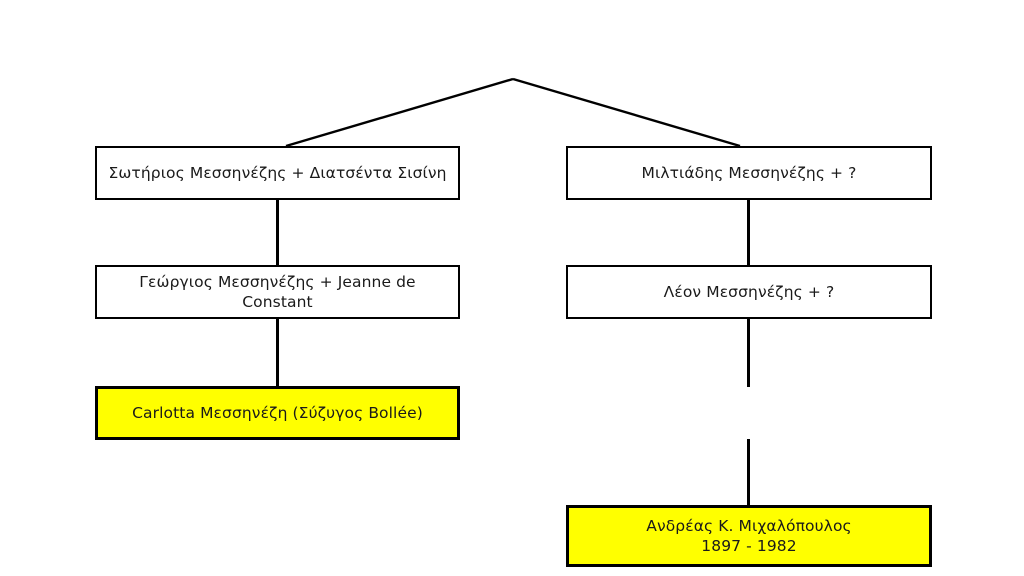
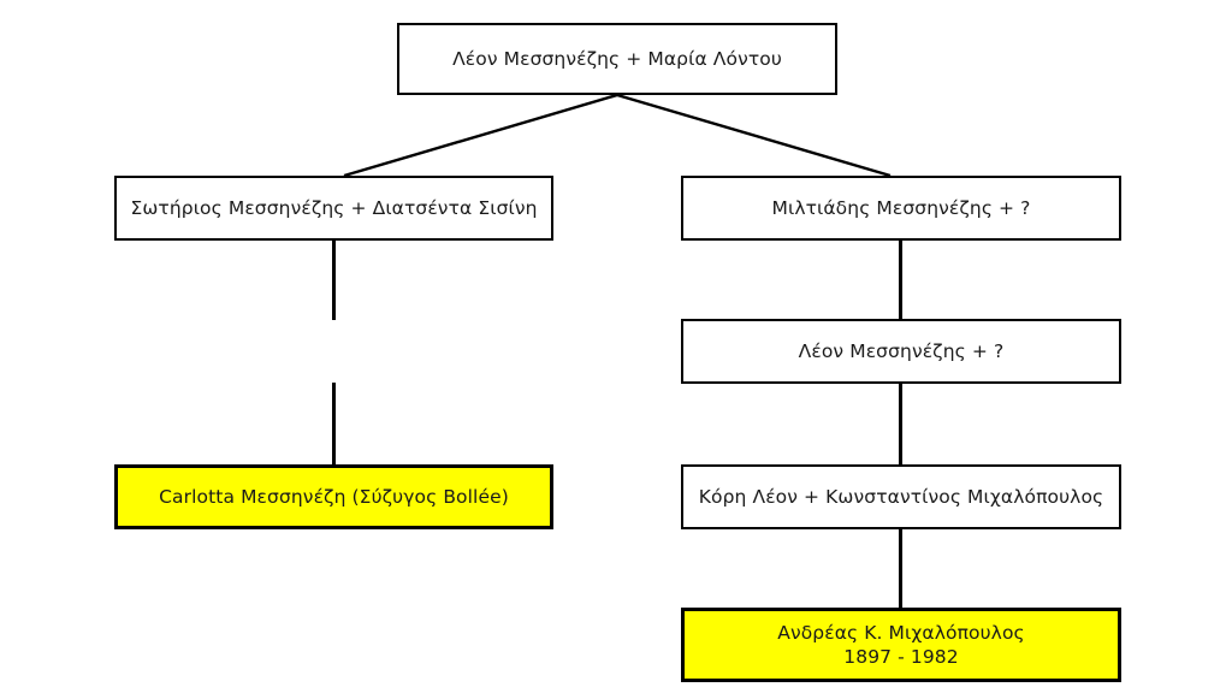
+ Λέον Μεσσηνέζης + Μαρία Λόντου
  Σωτήριος Μεσσηνέζης + Διατσέντα Σισίνη
  Μιλτιάδης Μεσσηνέζης + ?
- Γεώργιος Μεσσηνέζης + Jeanne de Constant
  Λέον Μεσσηνέζης + ?
  Carlotta Μεσσηνέζη (Σύζυγος Bollée)
+ Κόρη Λέον + Κωνσταντίνος Μιχαλόπουλος
  Ανδρέας Κ. Μιχαλόπουλος
  1897 - 1982
